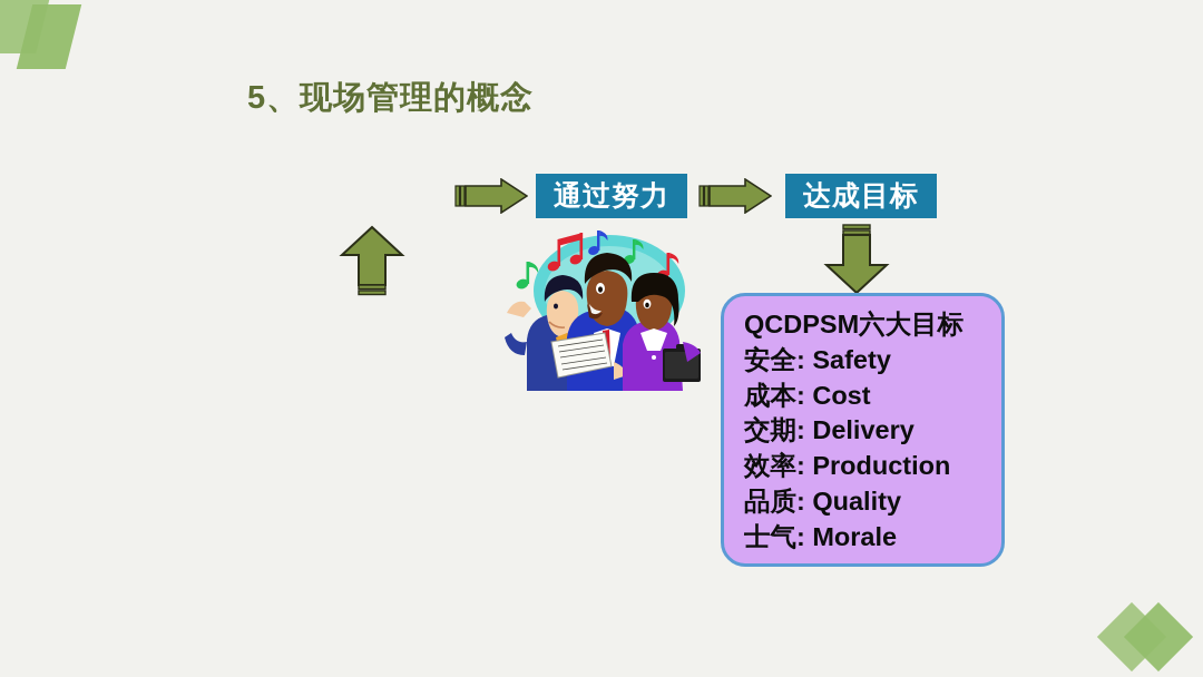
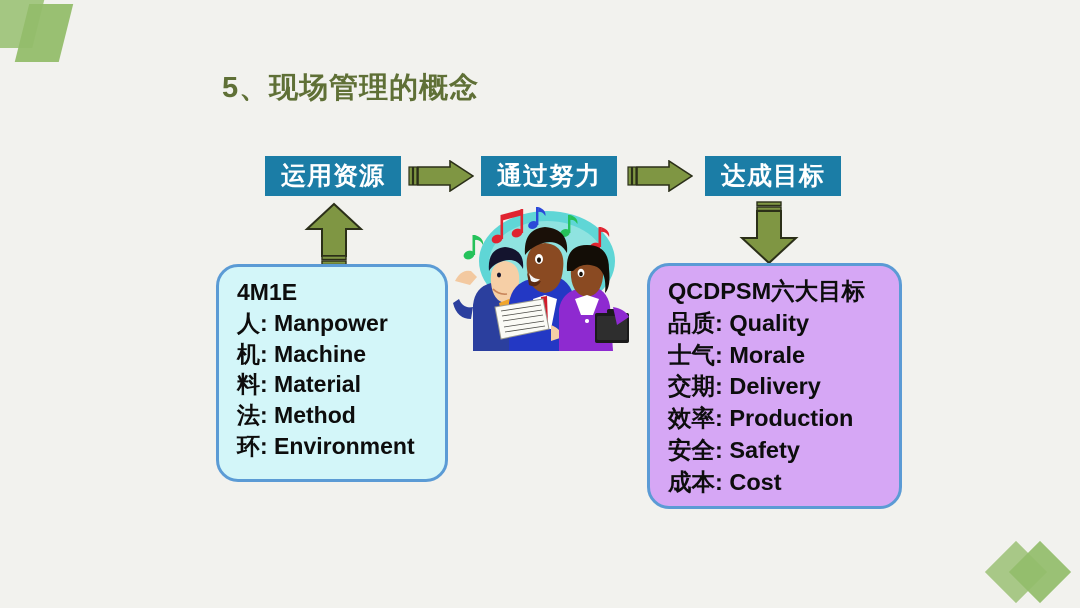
  5、现场管理的概念
+ 运用资源
  通过努力
  达成目标
+ 4M1E
+ 人: Manpower
+ 机: Machine
+ 料: Material
+ 法: Method
+ 环: Environment
  QCDPSM六大目标
- 安全: Safety
+ 品质: Quality
- 成本: Cost
+ 士气: Morale
  交期: Delivery
  效率: Production
- 品质: Quality
+ 安全: Safety
- 士气: Morale
+ 成本: Cost
